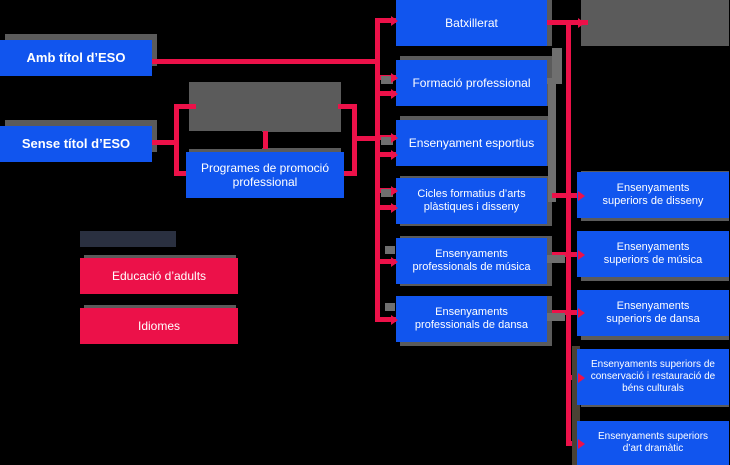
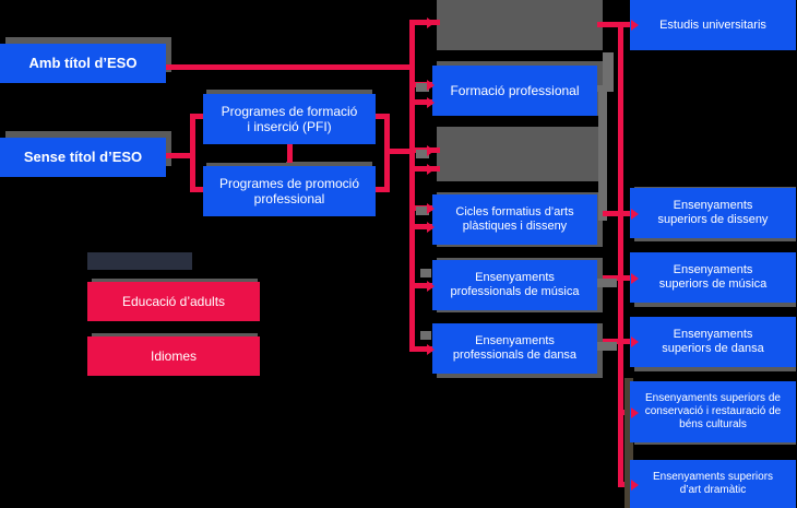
  Amb títol d’ESO
  Sense títol d’ESO
+ Programes de formació
+ i inserció (PFI)
  Programes de promoció
  professional
- Batxillerat
  Formació professional
- Ensenyament esportius
  Cicles formatius d’arts
  plàstiques i disseny
  Ensenyaments
  professionals de música
  Ensenyaments
  professionals de dansa
+ Estudis universitaris
  Ensenyaments
  superiors de disseny
  Ensenyaments
  superiors de música
  Ensenyaments
  superiors de dansa
  Ensenyaments superiors de
  conservació i restauració de
  béns culturals
  Ensenyaments superiors
  d’art dramàtic
  Educació d’adults
  Idiomes
